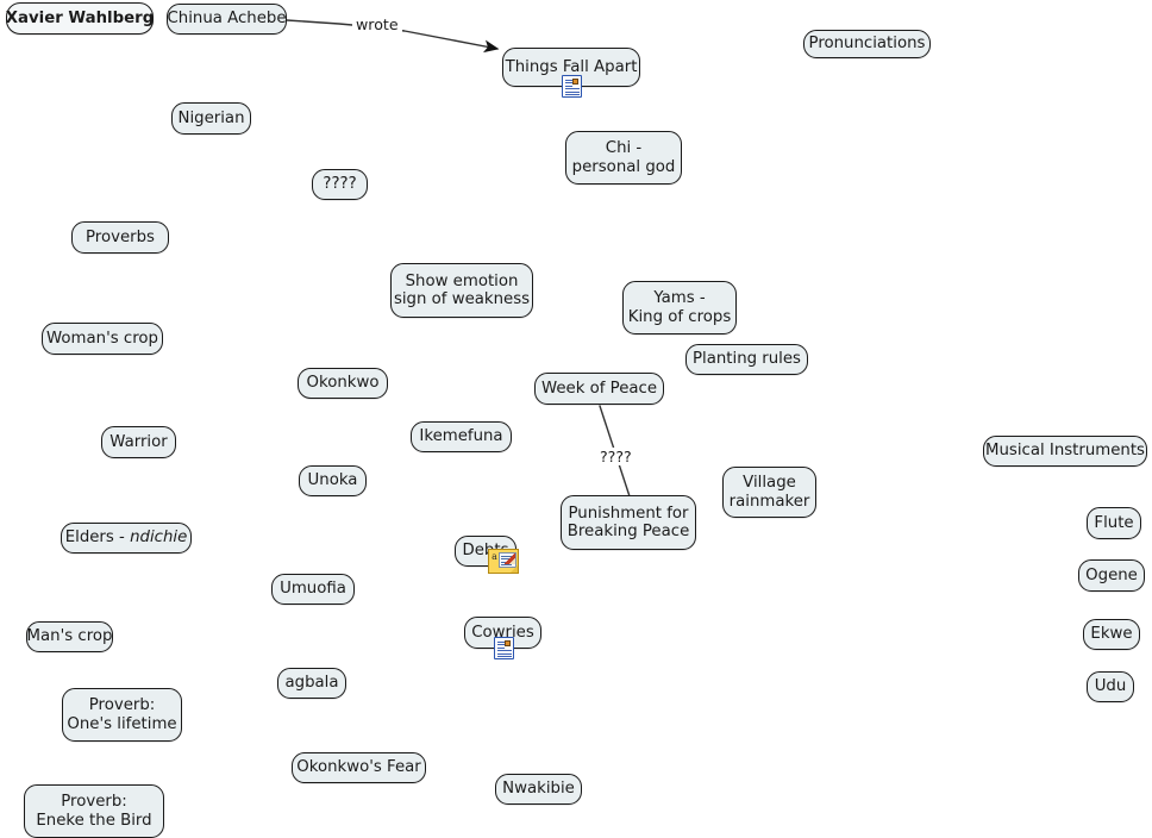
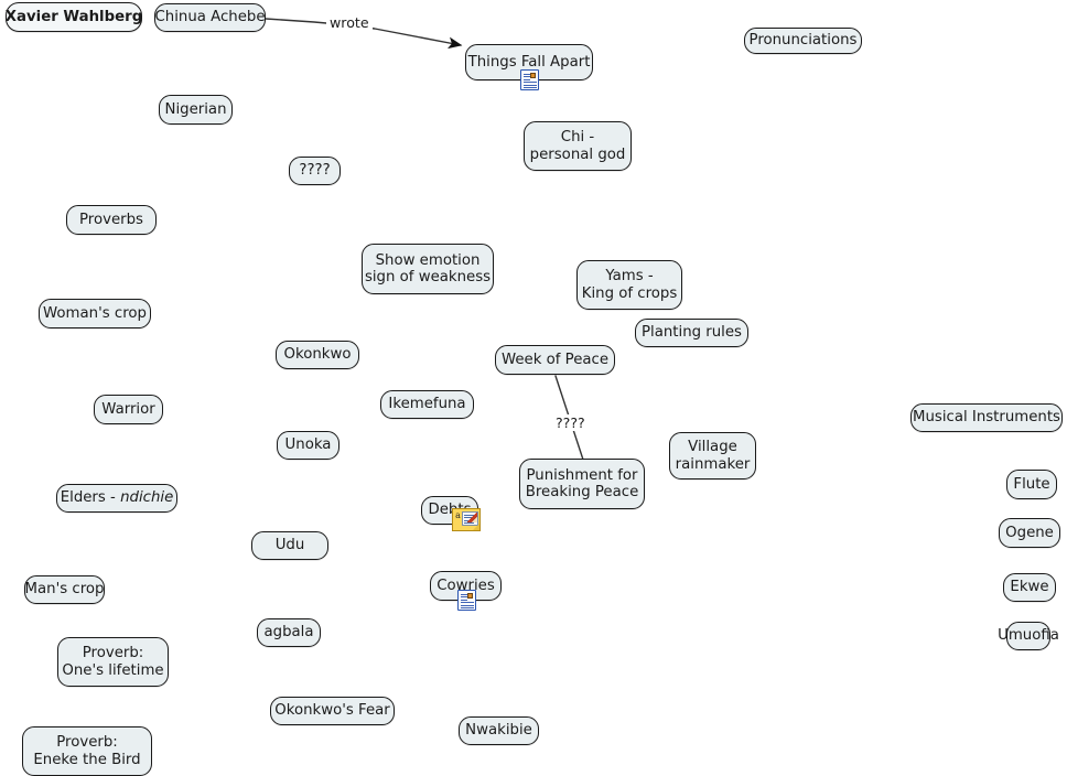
  Xavier Wahlberg
  Chinua Achebe
  Things Fall Apart
  Pronunciations
  Nigerian
  Chi -
  personal god
  ????
  Proverbs
  Show emotion
  sign of weakness
  Yams -
  King of crops
  Woman's crop
  Planting rules
  Okonkwo
  Week of Peace
  Ikemefuna
  Warrior
  Musical Instruments
  Unoka
  Village
  rainmaker
  Flute
  Punishment for
  Breaking Peace
  Elders - ndichie
  a
  Ogene
- Umuofia
+ Udu
  Cowries
  Ekwe
  Man's crop
  agbala
- Udu
+ Umuofia
  Proverb:
  One's lifetime
  Okonkwo's Fear
  Nwakibie
  Proverb:
  Eneke the Bird
  wrote
  ????
